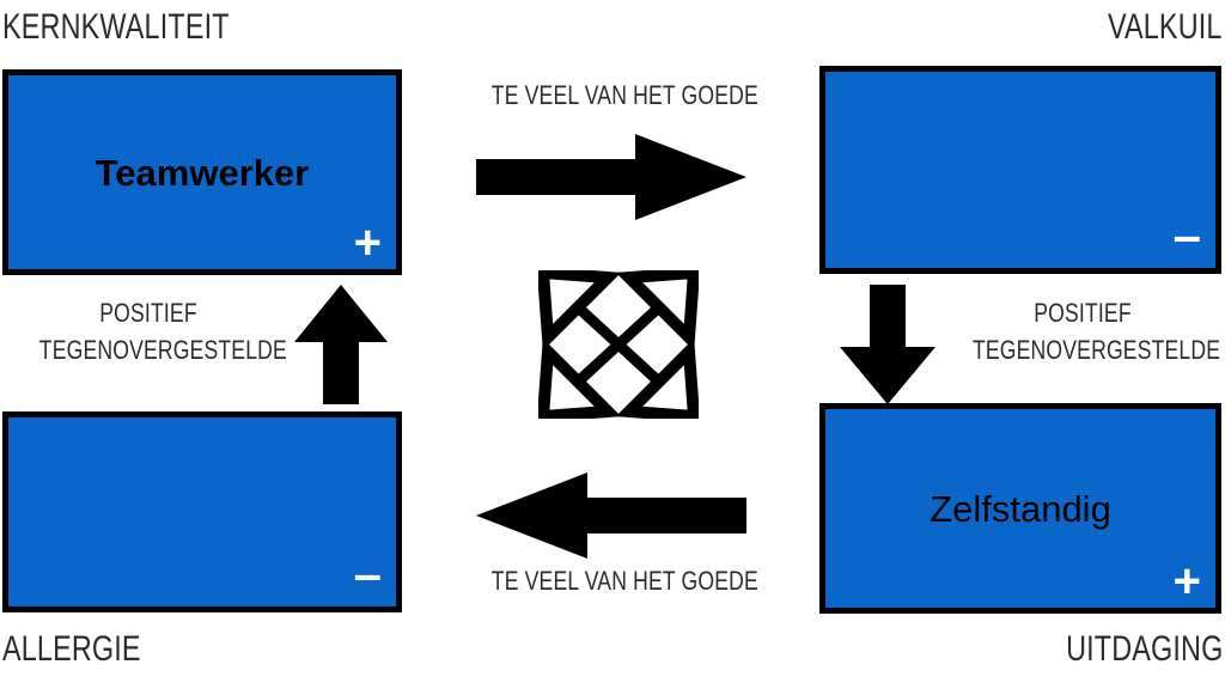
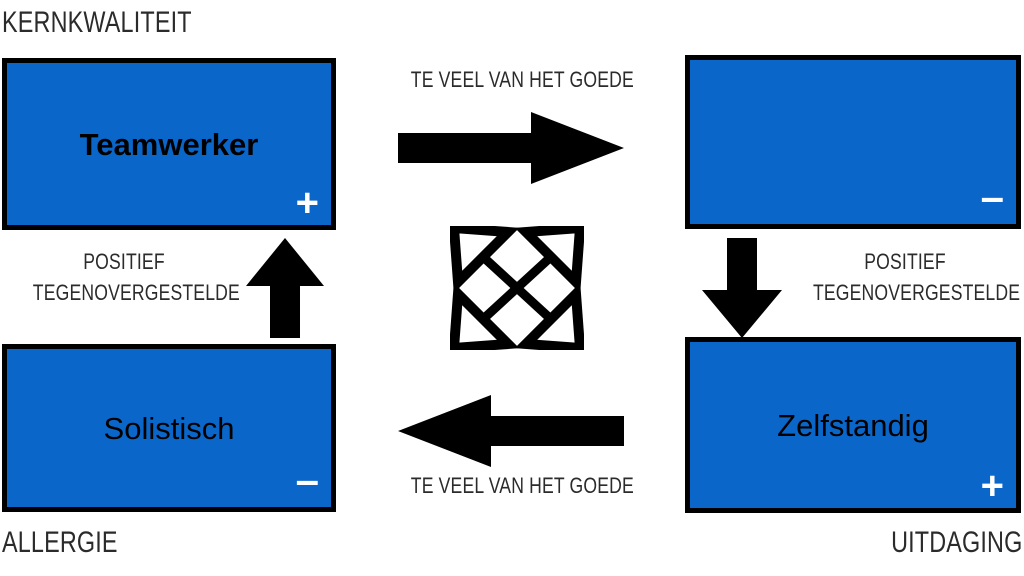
  KERNKWALITEIT
- VALKUIL
  ALLERGIE
  UITDAGING
  Teamwerker
  +
  –
+ Solistisch
  –
  Zelfstandig
  +
  TE VEEL VAN HET GOEDE
  TE VEEL VAN HET GOEDE
  POSITIEF
  TEGENOVERGESTELDE
  POSITIEF
  TEGENOVERGESTELDE
